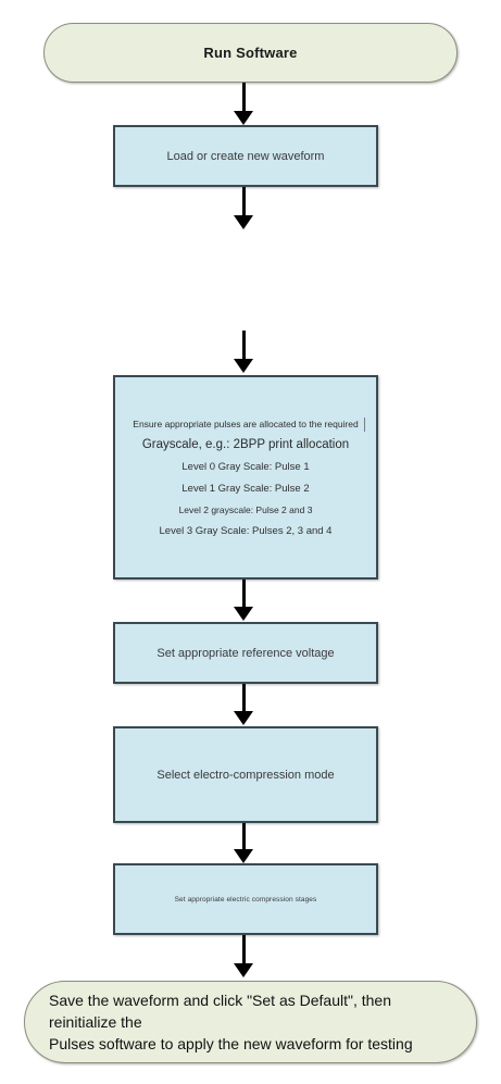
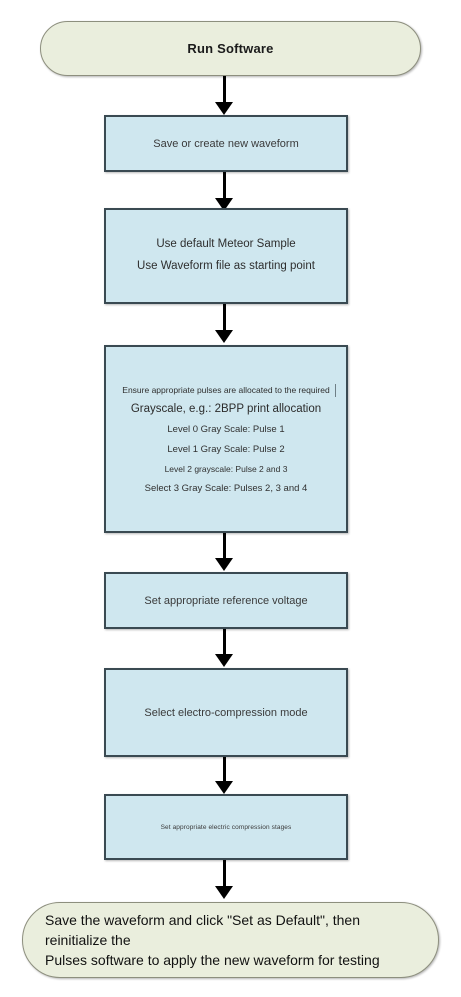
  Run Software
- Load or create new waveform
+ Save or create new waveform
+ Use default Meteor Sample
+ Use Waveform file as starting point
  Ensure appropriate pulses are allocated to the required
  Grayscale, e.g.: 2BPP print allocation
  Level 0 Gray Scale: Pulse 1
  Level 1 Gray Scale: Pulse 2
  Level 2 grayscale: Pulse 2 and 3
- Level 3 Gray Scale: Pulses 2, 3 and 4
+ Select 3 Gray Scale: Pulses 2, 3 and 4
  Set appropriate reference voltage
  Select electro-compression mode
  Save the waveform and click "Set as Default", then reinitialize the
  Pulses software to apply the new waveform for testing
